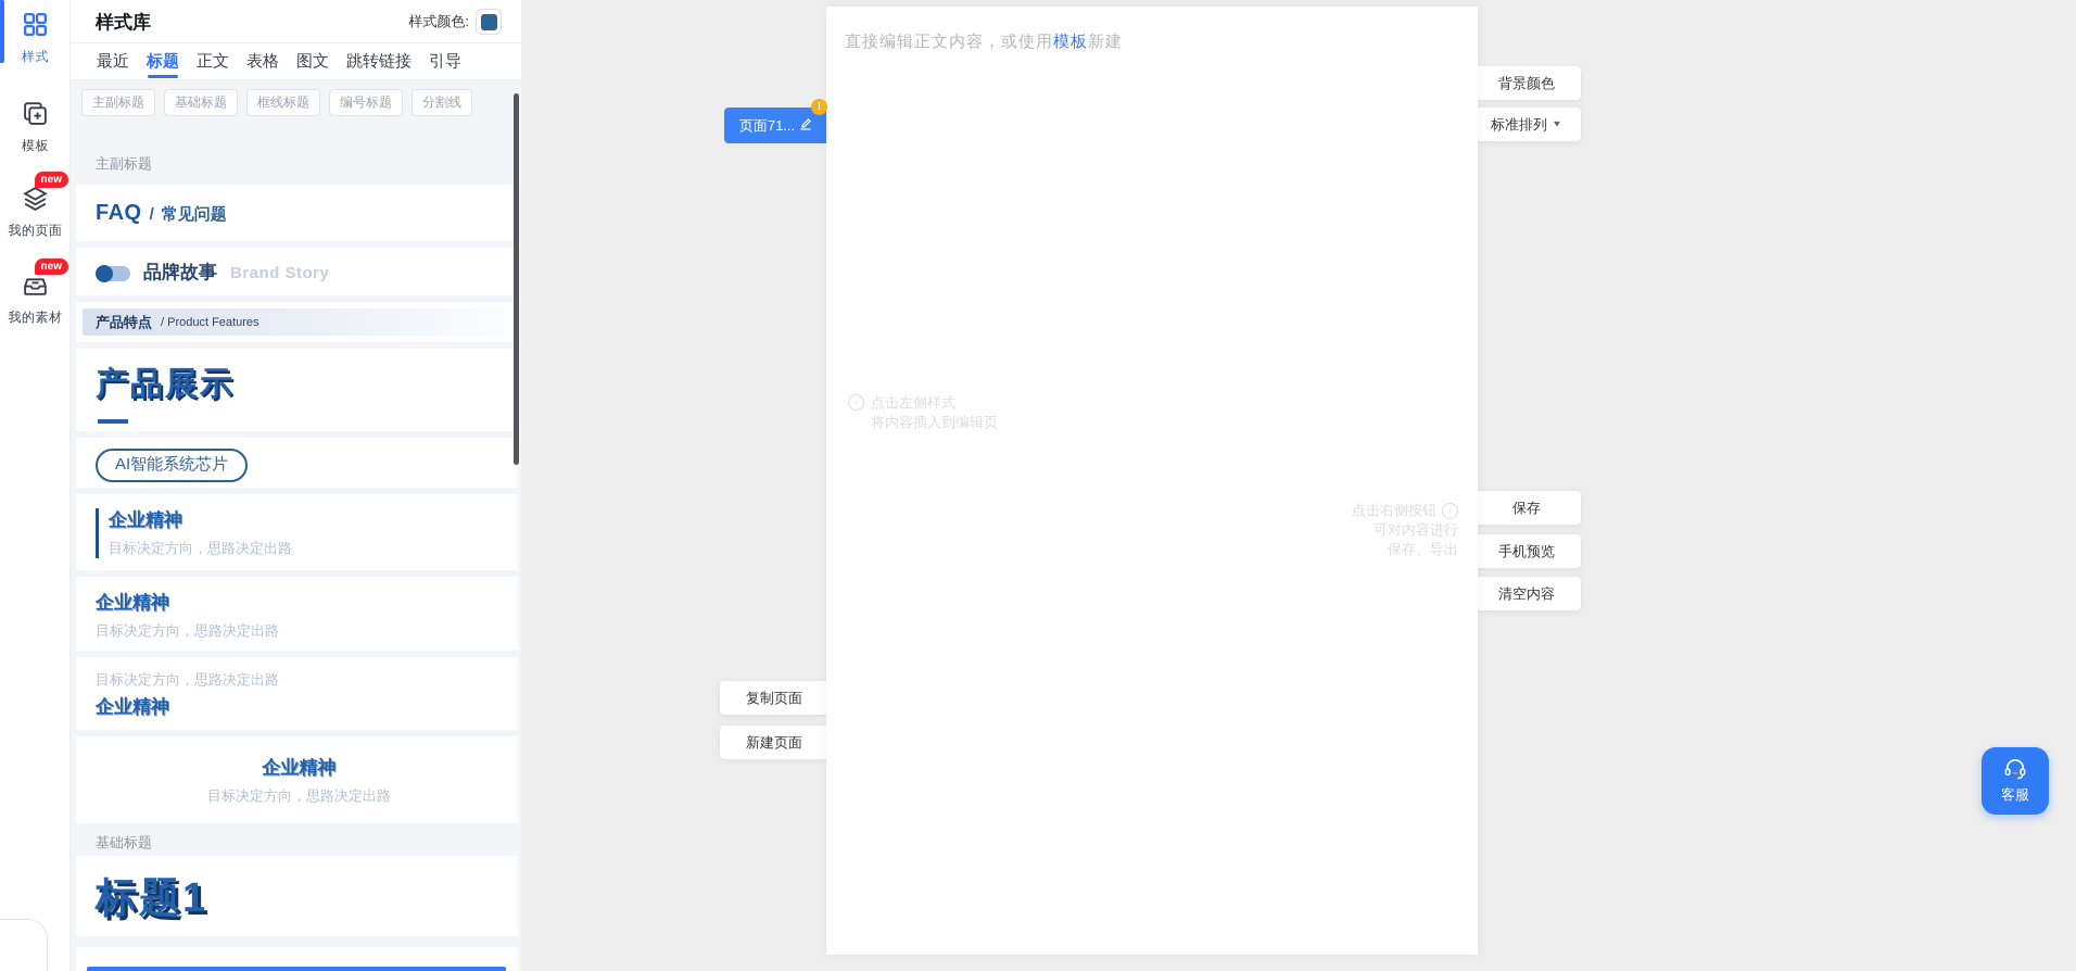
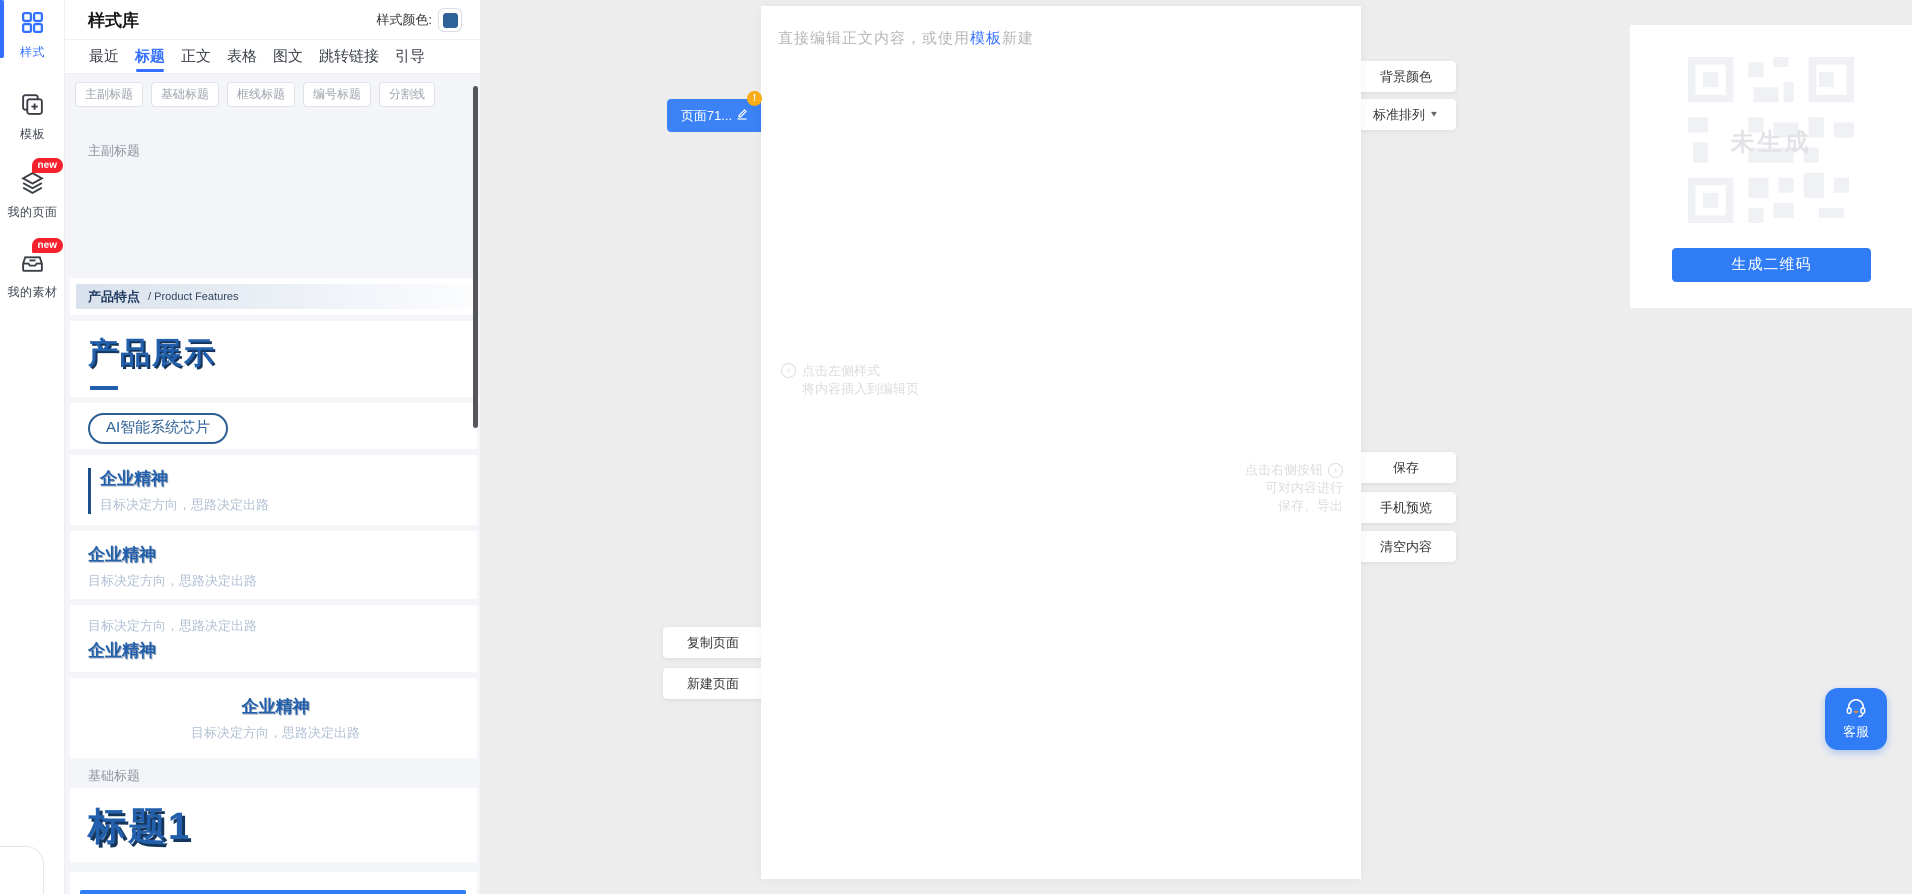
  样式
  模板
  new
  我的页面
  new
  我的素材
  样式库
  样式颜色:
  最近
  标题
  正文
  表格
  图文
  跳转链接
  引导
  主副标题
  基础标题
  框线标题
  编号标题
  分割线
  主副标题
- FAQ
- /
- 常见问题
- 品牌故事
- Brand Story
  产品特点
  / Product Features
  产品展示
  AI智能系统芯片
  企业精神
  目标决定方向，思路决定出路
  企业精神
  目标决定方向，思路决定出路
  目标决定方向，思路决定出路
  企业精神
  企业精神
  目标决定方向，思路决定出路
  基础标题
  标题1
  页面71...
  !
  背景颜色
  标准排列
  ▼
  保存
  手机预览
  清空内容
  复制页面
  新建页面
  直接编辑正文内容，或使用模板新建
  ‹
  点击左侧样式
  将内容插入到编辑页
  点击右侧按钮
  ›
  可对内容进行
  保存、导出
+ 未生成
+ 生成二维码
  客服
